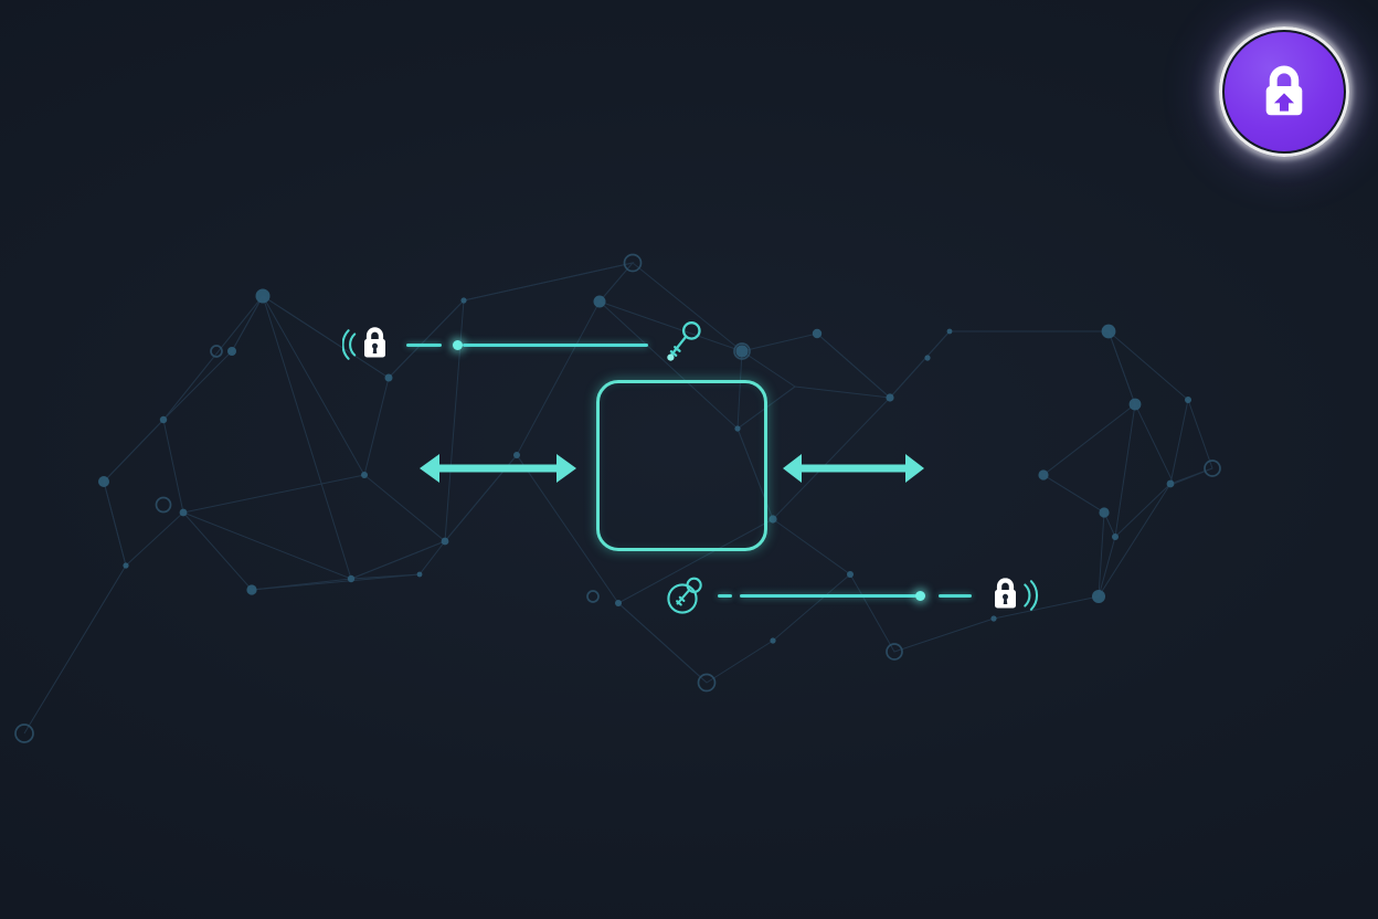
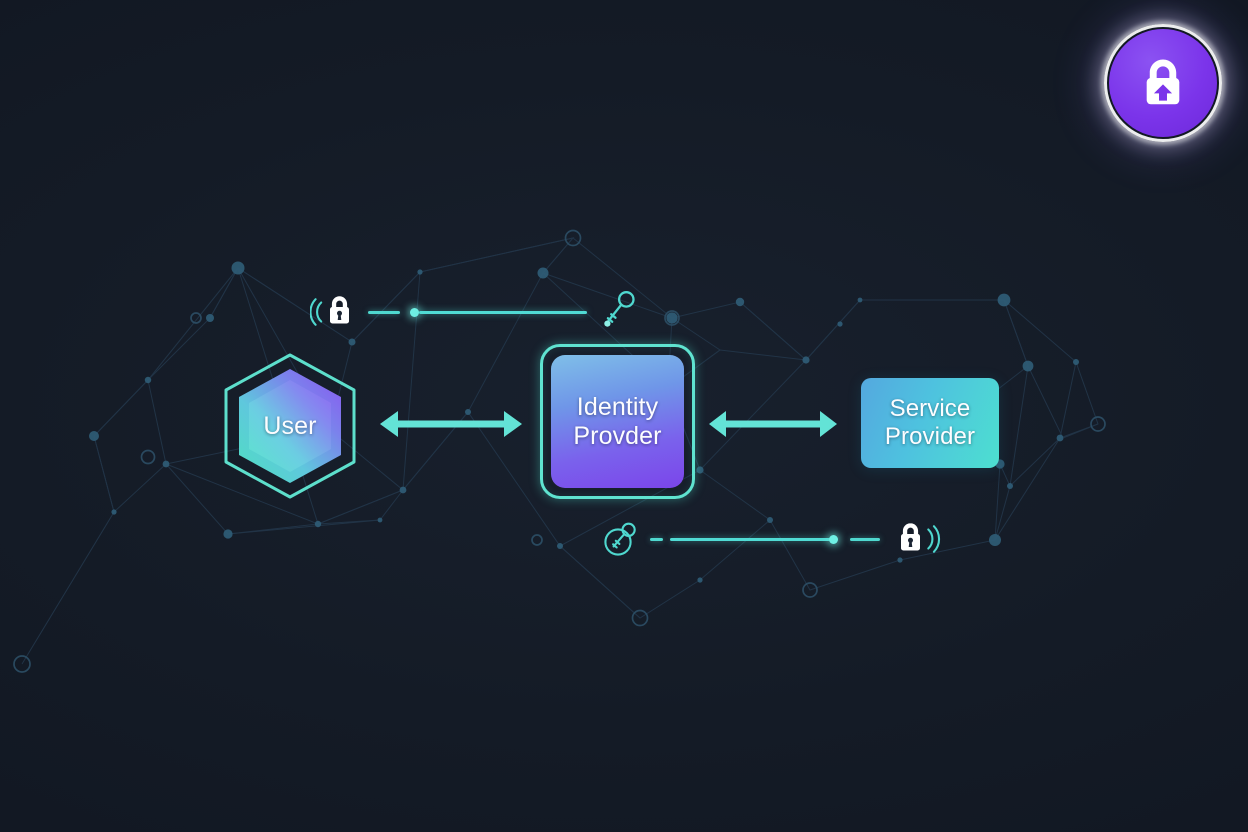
+ User
+ Identity Provder
+ Service Provider
